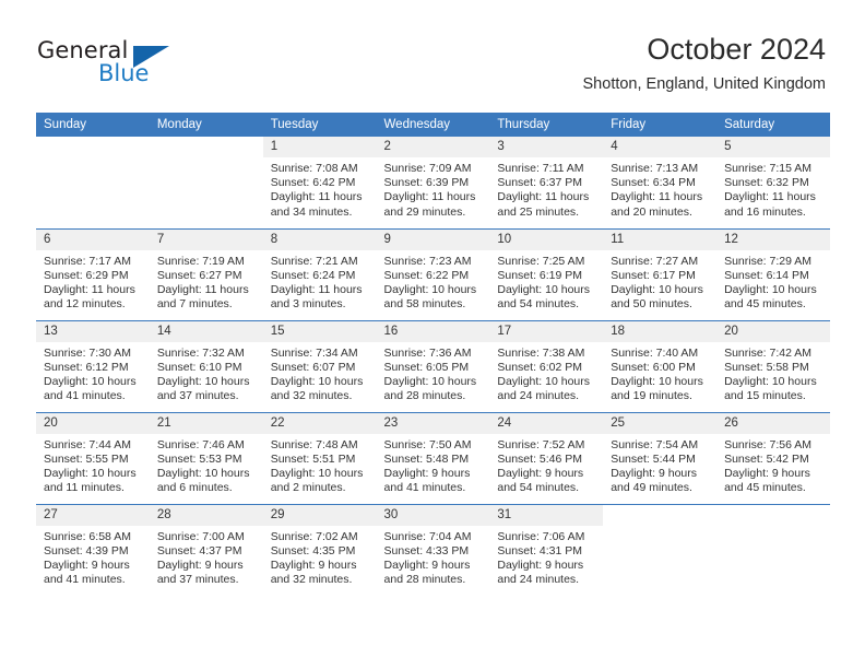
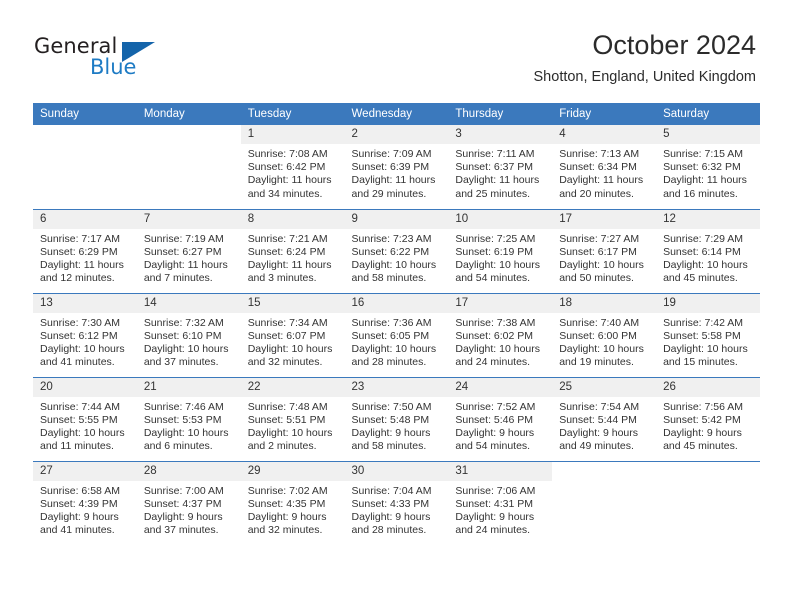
  General
  Blue
  October 2024
  Shotton, England, United Kingdom
  Sunday	Monday	Tuesday	Wednesday	Thursday	Friday	Saturday
  		1Sunrise: 7:08 AMSunset: 6:42 PMDaylight: 11 hours and 34 minutes.	2Sunrise: 7:09 AMSunset: 6:39 PMDaylight: 11 hours and 29 minutes.	3Sunrise: 7:11 AMSunset: 6:37 PMDaylight: 11 hours and 25 minutes.	4Sunrise: 7:13 AMSunset: 6:34 PMDaylight: 11 hours and 20 minutes.	5Sunrise: 7:15 AMSunset: 6:32 PMDaylight: 11 hours and 16 minutes.
- 6Sunrise: 7:17 AMSunset: 6:29 PMDaylight: 11 hours and 12 minutes.	7Sunrise: 7:19 AMSunset: 6:27 PMDaylight: 11 hours and 7 minutes.	8Sunrise: 7:21 AMSunset: 6:24 PMDaylight: 11 hours and 3 minutes.	9Sunrise: 7:23 AMSunset: 6:22 PMDaylight: 10 hours and 58 minutes.	10Sunrise: 7:25 AMSunset: 6:19 PMDaylight: 10 hours and 54 minutes.	11Sunrise: 7:27 AMSunset: 6:17 PMDaylight: 10 hours and 50 minutes.	12Sunrise: 7:29 AMSunset: 6:14 PMDaylight: 10 hours and 45 minutes.
+ 6Sunrise: 7:17 AMSunset: 6:29 PMDaylight: 11 hours and 12 minutes.	7Sunrise: 7:19 AMSunset: 6:27 PMDaylight: 11 hours and 7 minutes.	8Sunrise: 7:21 AMSunset: 6:24 PMDaylight: 11 hours and 3 minutes.	9Sunrise: 7:23 AMSunset: 6:22 PMDaylight: 10 hours and 58 minutes.	10Sunrise: 7:25 AMSunset: 6:19 PMDaylight: 10 hours and 54 minutes.	17Sunrise: 7:27 AMSunset: 6:17 PMDaylight: 10 hours and 50 minutes.	12Sunrise: 7:29 AMSunset: 6:14 PMDaylight: 10 hours and 45 minutes.
- 13Sunrise: 7:30 AMSunset: 6:12 PMDaylight: 10 hours and 41 minutes.	14Sunrise: 7:32 AMSunset: 6:10 PMDaylight: 10 hours and 37 minutes.	15Sunrise: 7:34 AMSunset: 6:07 PMDaylight: 10 hours and 32 minutes.	16Sunrise: 7:36 AMSunset: 6:05 PMDaylight: 10 hours and 28 minutes.	17Sunrise: 7:38 AMSunset: 6:02 PMDaylight: 10 hours and 24 minutes.	18Sunrise: 7:40 AMSunset: 6:00 PMDaylight: 10 hours and 19 minutes.	20Sunrise: 7:42 AMSunset: 5:58 PMDaylight: 10 hours and 15 minutes.
+ 13Sunrise: 7:30 AMSunset: 6:12 PMDaylight: 10 hours and 41 minutes.	14Sunrise: 7:32 AMSunset: 6:10 PMDaylight: 10 hours and 37 minutes.	15Sunrise: 7:34 AMSunset: 6:07 PMDaylight: 10 hours and 32 minutes.	16Sunrise: 7:36 AMSunset: 6:05 PMDaylight: 10 hours and 28 minutes.	17Sunrise: 7:38 AMSunset: 6:02 PMDaylight: 10 hours and 24 minutes.	18Sunrise: 7:40 AMSunset: 6:00 PMDaylight: 10 hours and 19 minutes.	19Sunrise: 7:42 AMSunset: 5:58 PMDaylight: 10 hours and 15 minutes.
- 20Sunrise: 7:44 AMSunset: 5:55 PMDaylight: 10 hours and 11 minutes.	21Sunrise: 7:46 AMSunset: 5:53 PMDaylight: 10 hours and 6 minutes.	22Sunrise: 7:48 AMSunset: 5:51 PMDaylight: 10 hours and 2 minutes.	23Sunrise: 7:50 AMSunset: 5:48 PMDaylight: 9 hours and 41 minutes.	24Sunrise: 7:52 AMSunset: 5:46 PMDaylight: 9 hours and 54 minutes.	25Sunrise: 7:54 AMSunset: 5:44 PMDaylight: 9 hours and 49 minutes.	26Sunrise: 7:56 AMSunset: 5:42 PMDaylight: 9 hours and 45 minutes.
+ 20Sunrise: 7:44 AMSunset: 5:55 PMDaylight: 10 hours and 11 minutes.	21Sunrise: 7:46 AMSunset: 5:53 PMDaylight: 10 hours and 6 minutes.	22Sunrise: 7:48 AMSunset: 5:51 PMDaylight: 10 hours and 2 minutes.	23Sunrise: 7:50 AMSunset: 5:48 PMDaylight: 9 hours and 58 minutes.	24Sunrise: 7:52 AMSunset: 5:46 PMDaylight: 9 hours and 54 minutes.	25Sunrise: 7:54 AMSunset: 5:44 PMDaylight: 9 hours and 49 minutes.	26Sunrise: 7:56 AMSunset: 5:42 PMDaylight: 9 hours and 45 minutes.
  27Sunrise: 6:58 AMSunset: 4:39 PMDaylight: 9 hours and 41 minutes.	28Sunrise: 7:00 AMSunset: 4:37 PMDaylight: 9 hours and 37 minutes.	29Sunrise: 7:02 AMSunset: 4:35 PMDaylight: 9 hours and 32 minutes.	30Sunrise: 7:04 AMSunset: 4:33 PMDaylight: 9 hours and 28 minutes.	31Sunrise: 7:06 AMSunset: 4:31 PMDaylight: 9 hours and 24 minutes.
